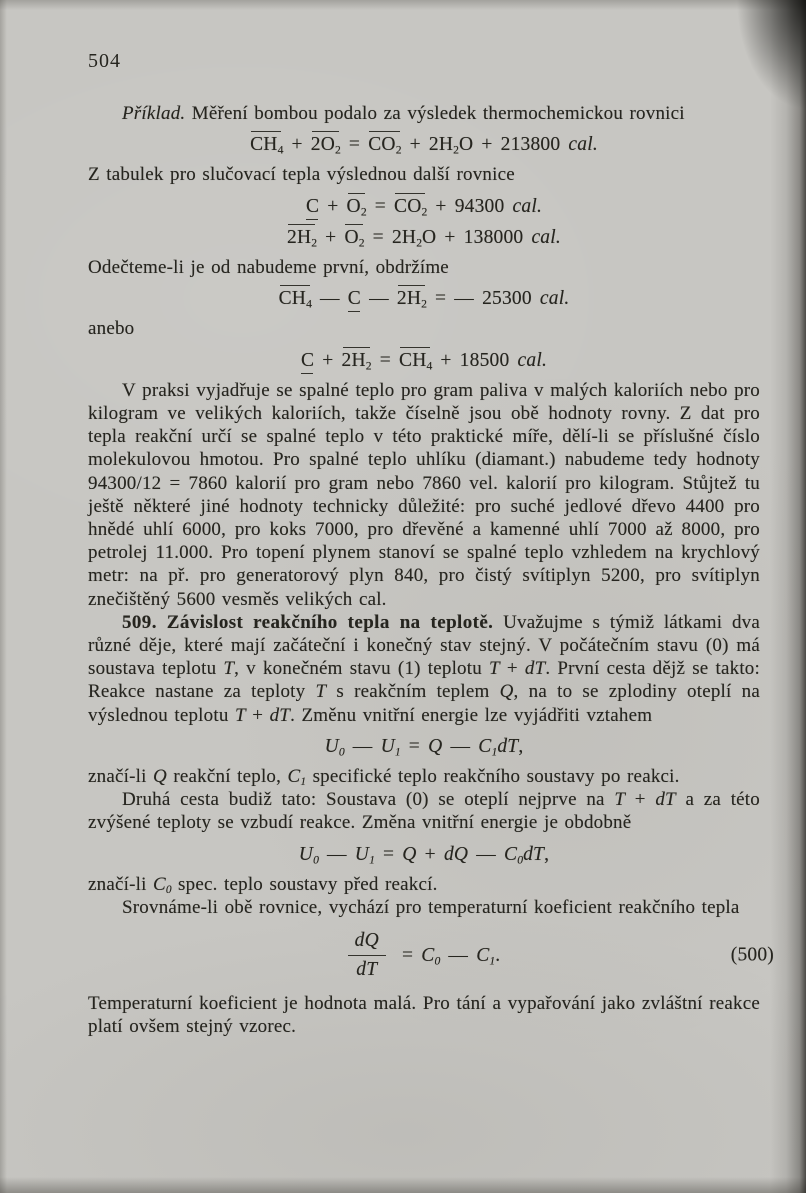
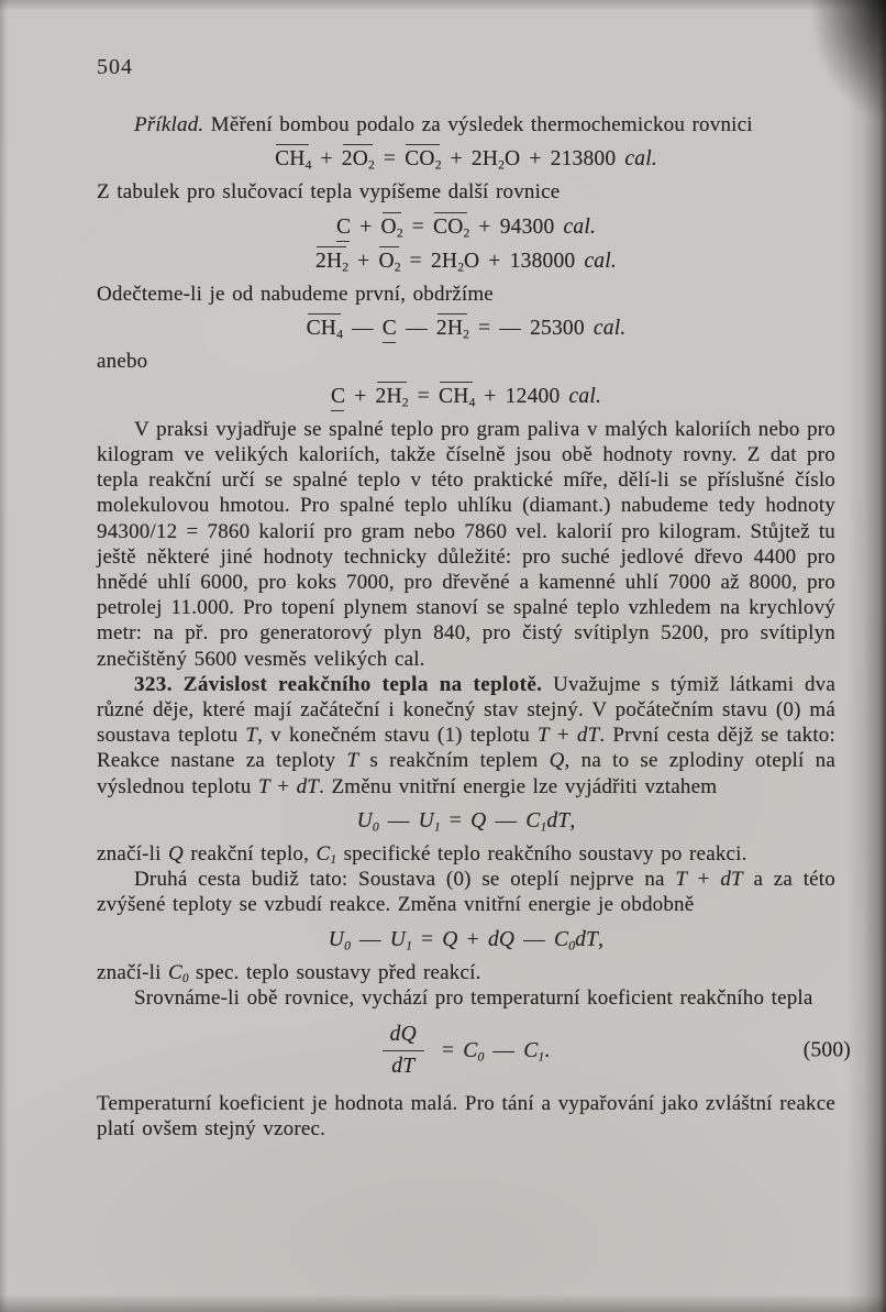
  504
  Příklad. Měření bombou podalo za výsledek thermochemickou rovnici
  CH4 + 2O2 = CO2 + 2H2O + 213800 cal.
- Z tabulek pro slučovací tepla výslednou další rovnice
+ Z tabulek pro slučovací tepla vypíšeme další rovnice
  C + O2 = CO2 + 94300 cal.
  2H2 + O2 = 2H2O + 138000 cal.
  Odečteme-li je od nabudeme první, obdržíme
  CH4 — C — 2H2 = — 25300 cal.
  anebo
- C + 2H2 = CH4 + 18500 cal.
+ C + 2H2 = CH4 + 12400 cal.
  V praksi vyjadřuje se spalné teplo pro gram paliva v malých kaloriích nebo pro kilogram ve velikých kaloriích, takže číselně jsou obě hodnoty rovny. Z dat pro tepla reakční určí se spalné teplo v této praktické míře, dělí-li se příslušné číslo molekulovou hmotou. Pro spalné teplo uhlíku (diamant.) nabudeme tedy hodnoty 94300/12 = 7860 kalorií pro gram nebo 7860 vel. kalorií pro kilogram. Stůjtež tu ještě některé jiné hodnoty technicky důležité: pro suché jedlové dřevo 4400 pro hnědé uhlí 6000, pro koks 7000, pro dřevěné a kamenné uhlí 7000 až 8000, pro petrolej 11.000. Pro topení plynem stanoví se spalné teplo vzhledem na krychlový metr: na př. pro generatorový plyn 840, pro čistý svítiplyn 5200, pro svítiplyn znečištěný 5600 vesměs velikých cal.
- 509. Závislost reakčního tepla na teplotě. Uvažujme s týmiž látkami dva různé děje, které mají začáteční i konečný stav stejný. V počátečním stavu (0) má soustava teplotu T, v konečném stavu (1) teplotu T + dT. První cesta dějž se takto: Reakce nastane za teploty T s reakčním teplem Q, na to se zplodiny oteplí na výslednou teplotu T + dT. Změnu vnitřní energie lze vyjádřiti vztahem
+ 323. Závislost reakčního tepla na teplotě. Uvažujme s týmiž látkami dva různé děje, které mají začáteční i konečný stav stejný. V počátečním stavu (0) má soustava teplotu T, v konečném stavu (1) teplotu T + dT. První cesta dějž se takto: Reakce nastane za teploty T s reakčním teplem Q, na to se zplodiny oteplí na výslednou teplotu T + dT. Změnu vnitřní energie lze vyjádřiti vztahem
  U0 — U1 = Q — C1dT,
  značí-li Q reakční teplo, C1 specifické teplo reakčního soustavy po reakci.
  Druhá cesta budiž tato: Soustava (0) se oteplí nejprve na T + dT a za této zvýšené teploty se vzbudí reakce. Změna vnitřní energie je obdobně
  U0 — U1 = Q + dQ — C0dT,
  značí-li C0 spec. teplo soustavy před reakcí.
  Srovnáme-li obě rovnice, vychází pro temperaturní koeficient reakčního tepla
  dQ
  dT
  = C0 — C1.
  (500
  Temperaturní koeficient je hodnota malá. Pro tání a vypařování jako zvláštní reakce platí ovšem stejný vzorec.
